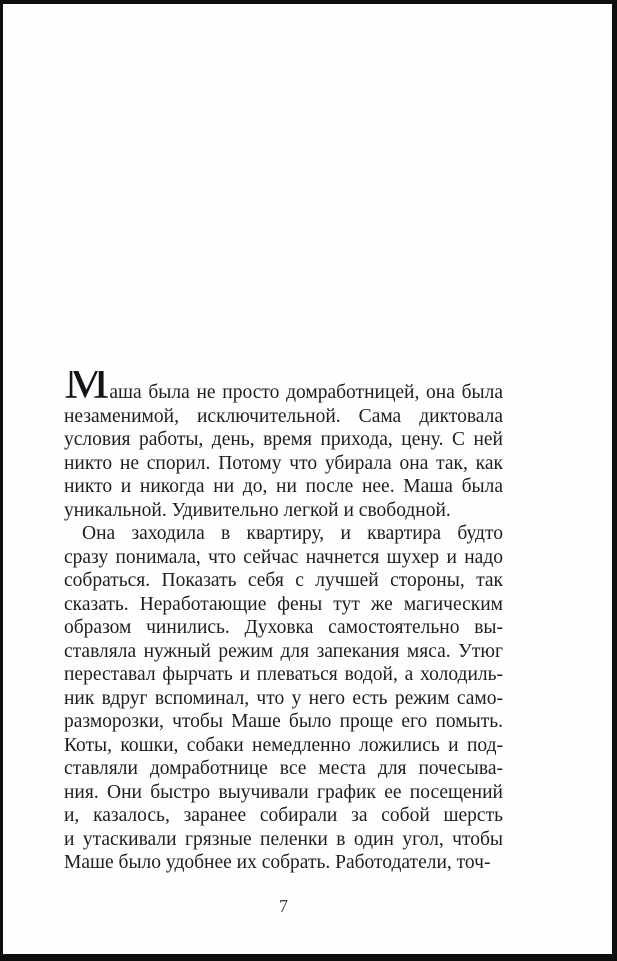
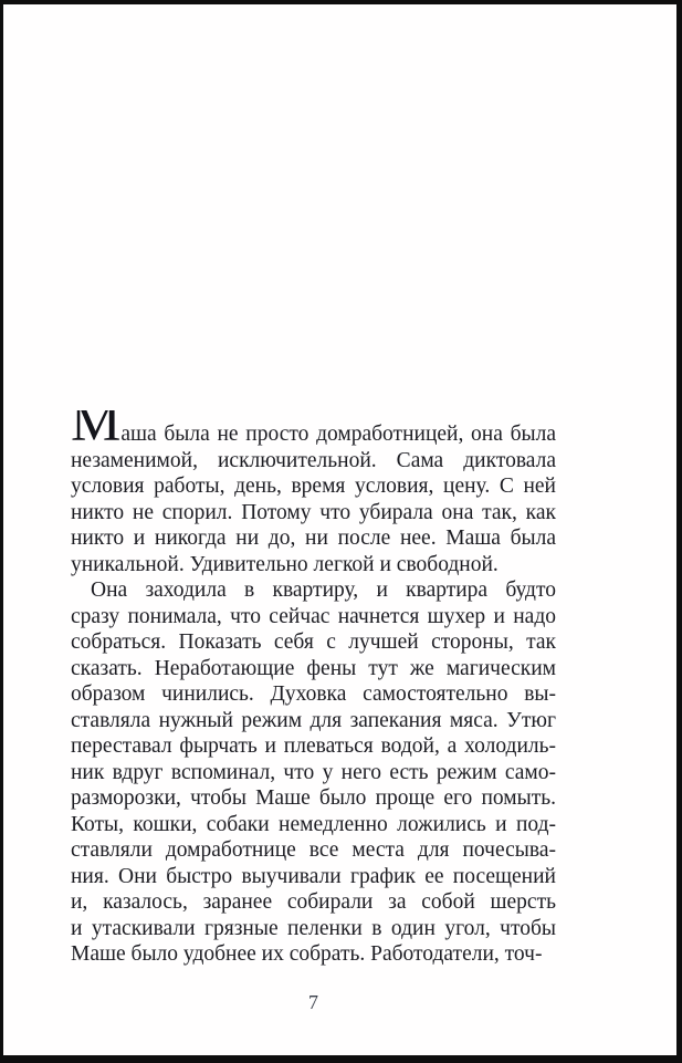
  Маша была не просто домработницей, она была
  незаменимой, исключительной. Сама диктовала
- условия работы, день, время прихода, цену. С ней
+ условия работы, день, время условия, цену. С ней
  никто не спорил. Потому что убирала она так, как
  никто и никогда ни до, ни после нее. Маша была
  уникальной. Удивительно легкой и свободной.
  Она заходила в квартиру, и квартира будто
  сразу понимала, что сейчас начнется шухер и надо
  собраться. Показать себя с лучшей стороны, так
  сказать. Неработающие фены тут же магическим
  образом чинились. Духовка самостоятельно вы-
  ставляла нужный режим для запекания мяса. Утюг
  переставал фырчать и плеваться водой, а холодиль-
  ник вдруг вспоминал, что у него есть режим само-
  разморозки, чтобы Маше было проще его помыть.
  Коты, кошки, собаки немедленно ложились и под-
  ставляли домработнице все места для почесыва-
  ния. Они быстро выучивали график ее посещений
  и, казалось, заранее собирали за собой шерсть
  и утаскивали грязные пеленки в один угол, чтобы
  Маше было удобнее их собрать. Работодатели, точ-
  7
